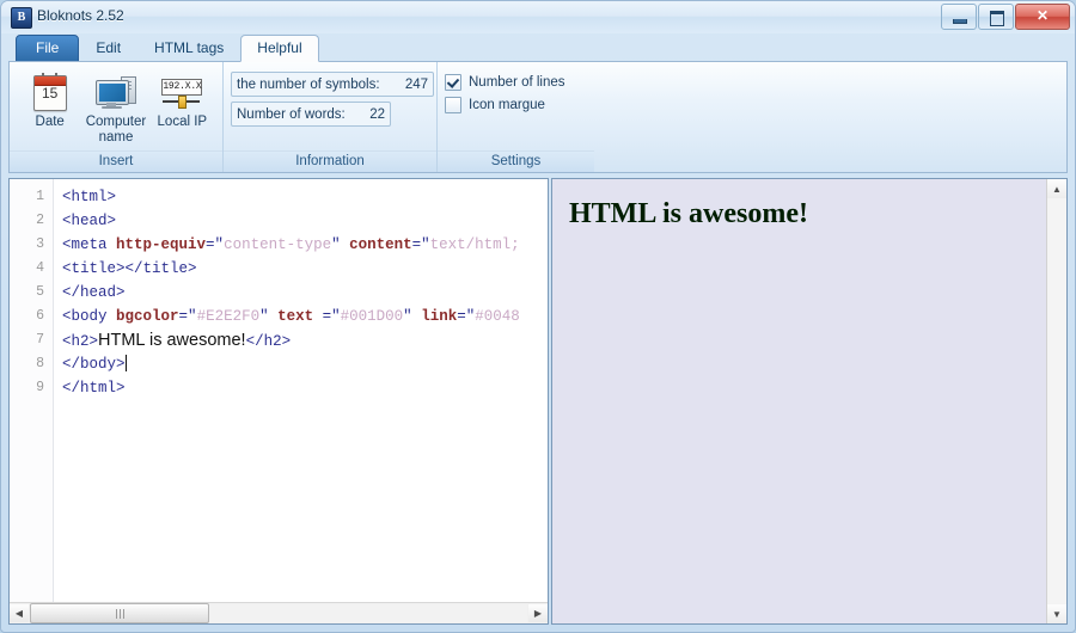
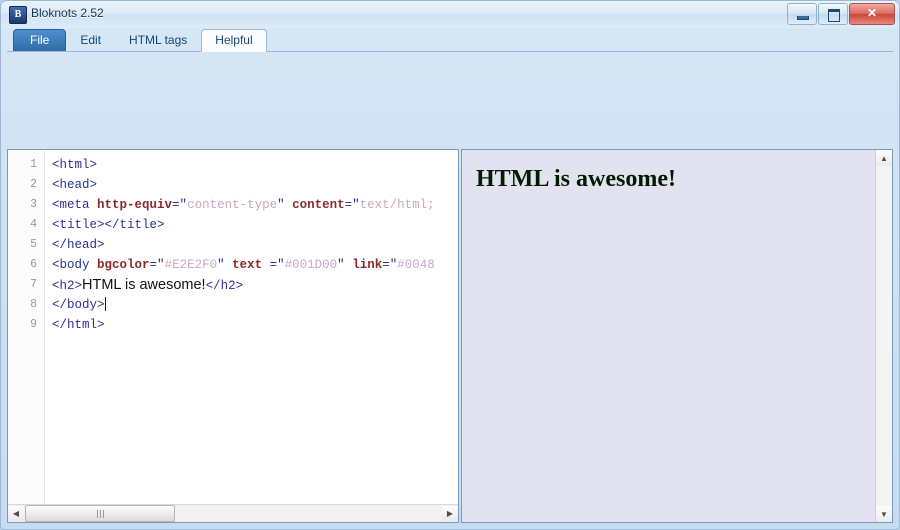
  B
  Bloknots 2.52
  ✕
  File
  Edit
  HTML tags
  Helpful
- 15
- Date
- Computer name
- 192.X.X
- Local IP
- Insert
- the number of symbols:
- 247
- Number of words:
- 22
- Information
- Number of lines
- Icon margue
- Settings
  1
  2
  3
  4
  5
  6
  7
  8
  9
  <html>
  <head>
  <meta http-equiv="content-type" content="text/html;
  <title></title>
  </head>
  <body bgcolor="#E2E2F0" text ="#001D00" link="#0048
  <h2>HTML is awesome!</h2>
  </body>
  </html>
  ◀
  ▶
  HTML is awesome!
  ▲
  ▼
